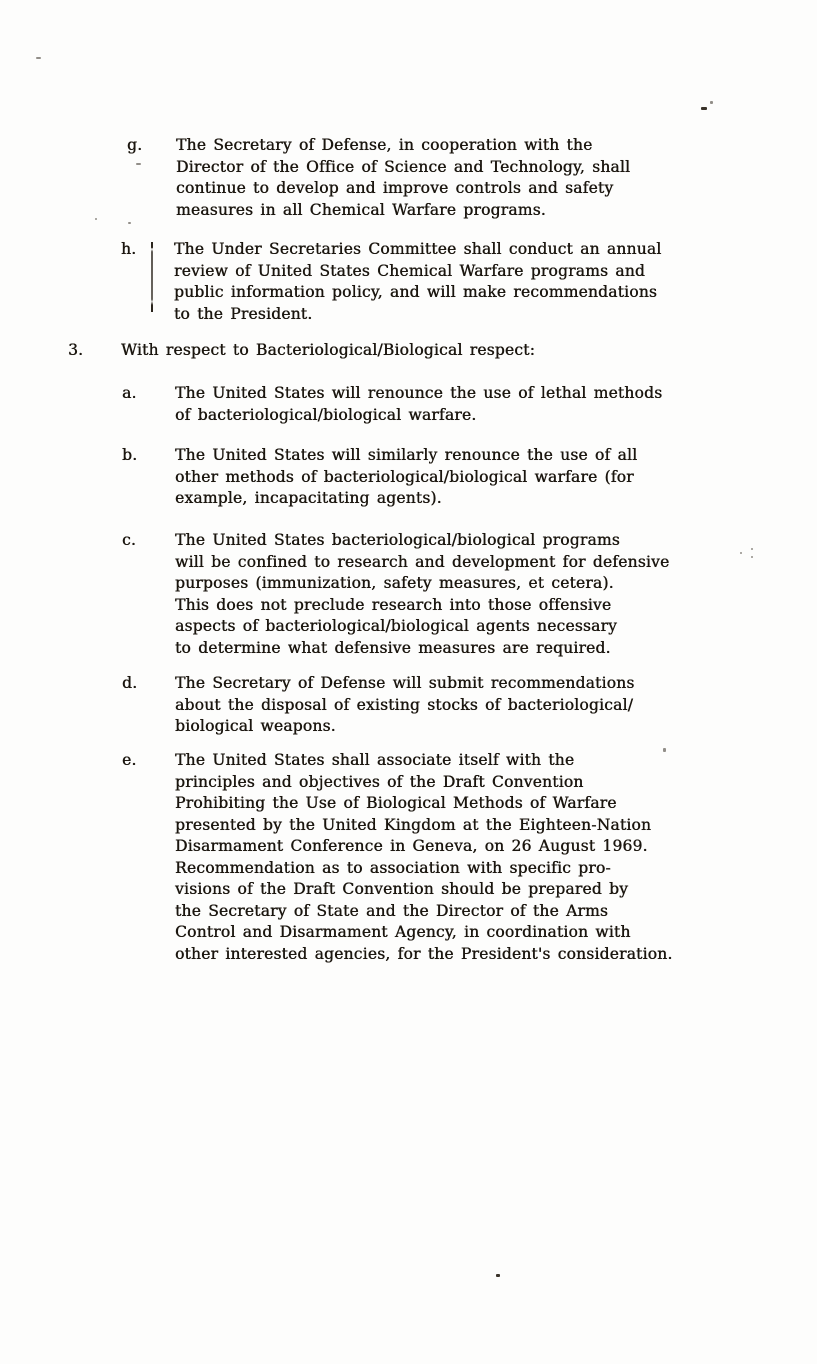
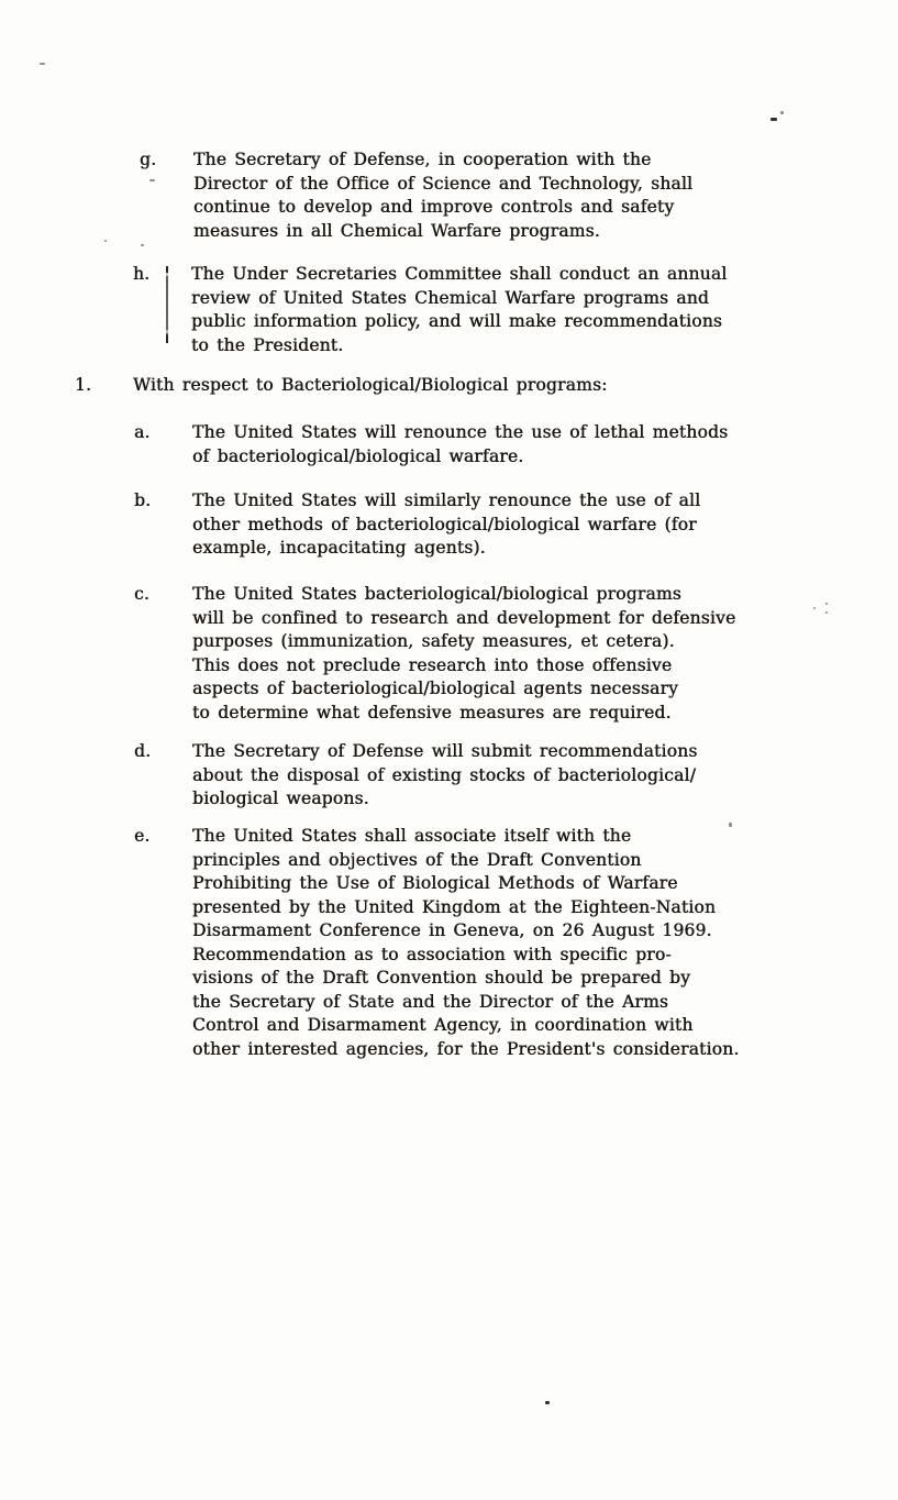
  g.
  The Secretary of Defense, in cooperation with the
  Director of the Office of Science and Technology, shall
  continue to develop and improve controls and safety
  measures in all Chemical Warfare programs.
  h.
  The Under Secretaries Committee shall conduct an annual
  review of United States Chemical Warfare programs and
  public information policy, and will make recommendations
  to the President.
- 3.
+ 1.
- With respect to Bacteriological/Biological respect:
+ With respect to Bacteriological/Biological programs:
  a.
  The United States will renounce the use of lethal methods
  of bacteriological/biological warfare.
  b.
  The United States will similarly renounce the use of all
  other methods of bacteriological/biological warfare (for
  example, incapacitating agents).
  c.
  The United States bacteriological/biological programs
  will be confined to research and development for defensive
  purposes (immunization, safety measures, et cetera).
  This does not preclude research into those offensive
  aspects of bacteriological/biological agents necessary
  to determine what defensive measures are required.
  d.
  The Secretary of Defense will submit recommendations
  about the disposal of existing stocks of bacteriological/
  biological weapons.
  e.
  The United States shall associate itself with the
  principles and objectives of the Draft Convention
  Prohibiting the Use of Biological Methods of Warfare
  presented by the United Kingdom at the Eighteen-Nation
  Disarmament Conference in Geneva, on 26 August 1969.
  Recommendation as to association with specific pro-
  visions of the Draft Convention should be prepared by
  the Secretary of State and the Director of the Arms
  Control and Disarmament Agency, in coordination with
  other interested agencies, for the President's consideration.
